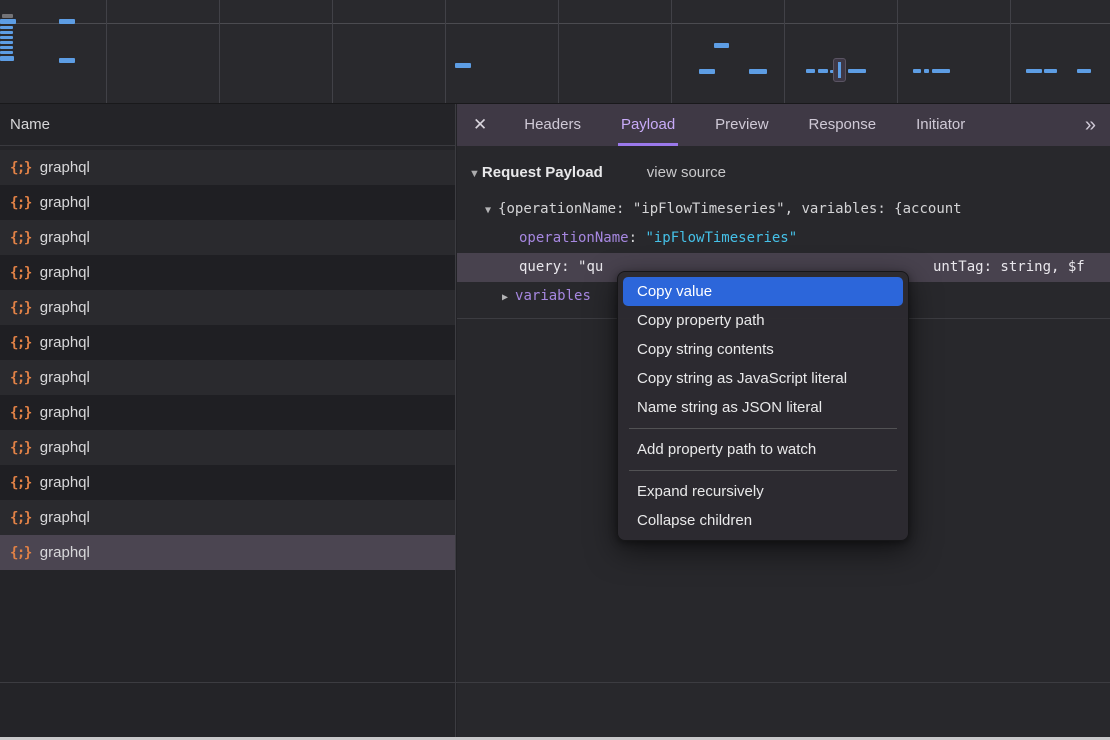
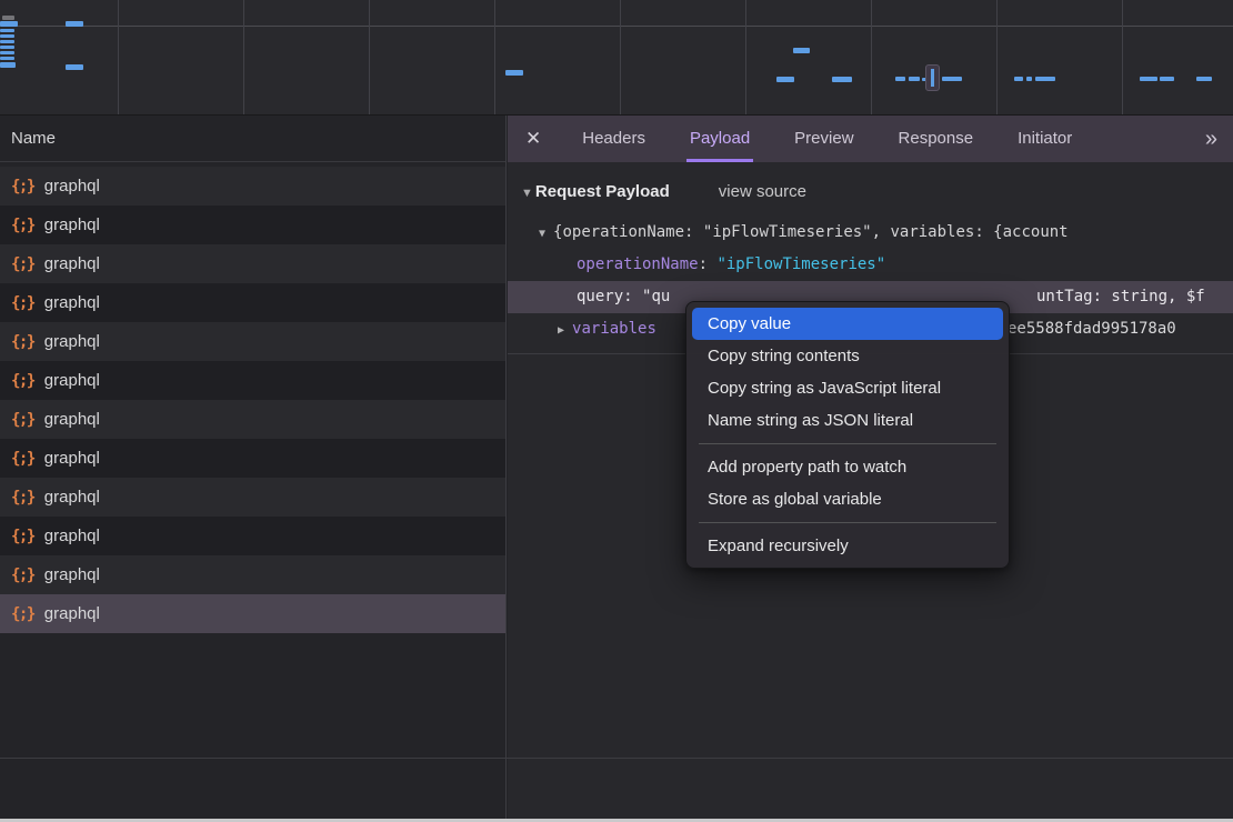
  Name
  {;}
  graphql
  {;}
  graphql
  {;}
  graphql
  {;}
  graphql
  {;}
  graphql
  {;}
  graphql
  {;}
  graphql
  {;}
  graphql
  {;}
  graphql
  {;}
  graphql
  {;}
  graphql
  {;}
  graphql
  ✕
  Headers
  Payload
  Preview
  Response
  Initiator
  »
  ▼ Request Payload view source
  ▼ {operationName: "ipFlowTimeseries", variables: {account
  operationName: "ipFlowTimeseries"
  query: "qu
  untTag: string, $f
  ▶ variables
+ ee5588fdad995178a0
  Copy value
- Copy property path
  Copy string contents
  Copy string as JavaScript literal
  Name string as JSON literal
  Add property path to watch
+ Store as global variable
  Expand recursively
- Collapse children
